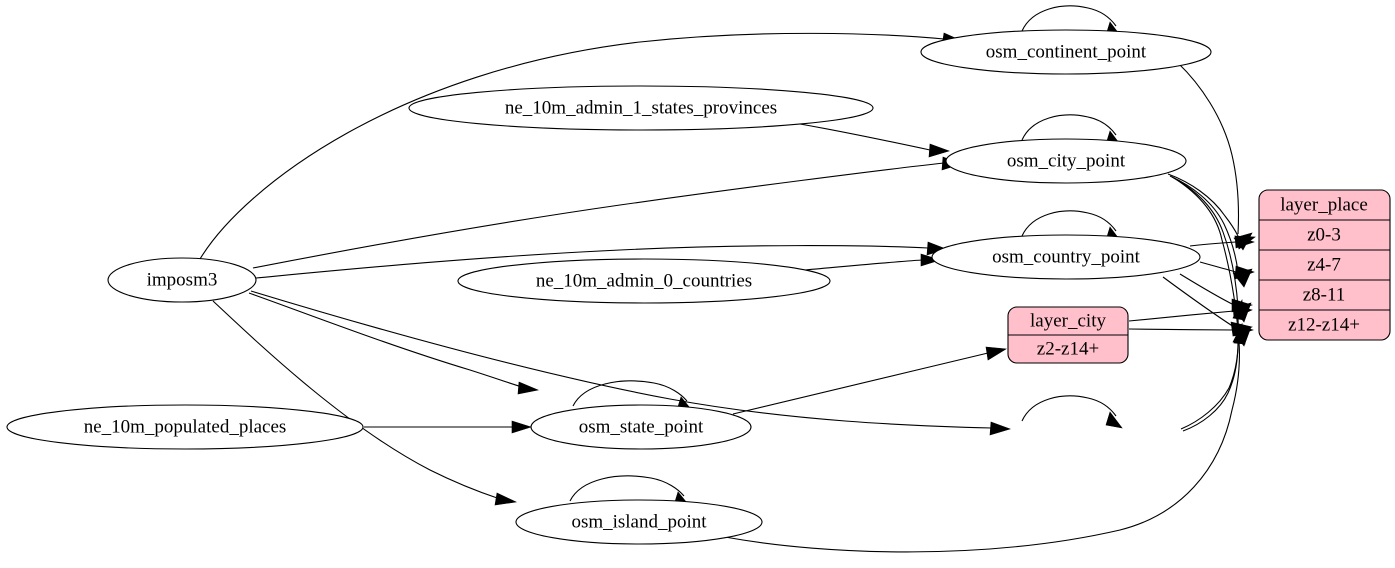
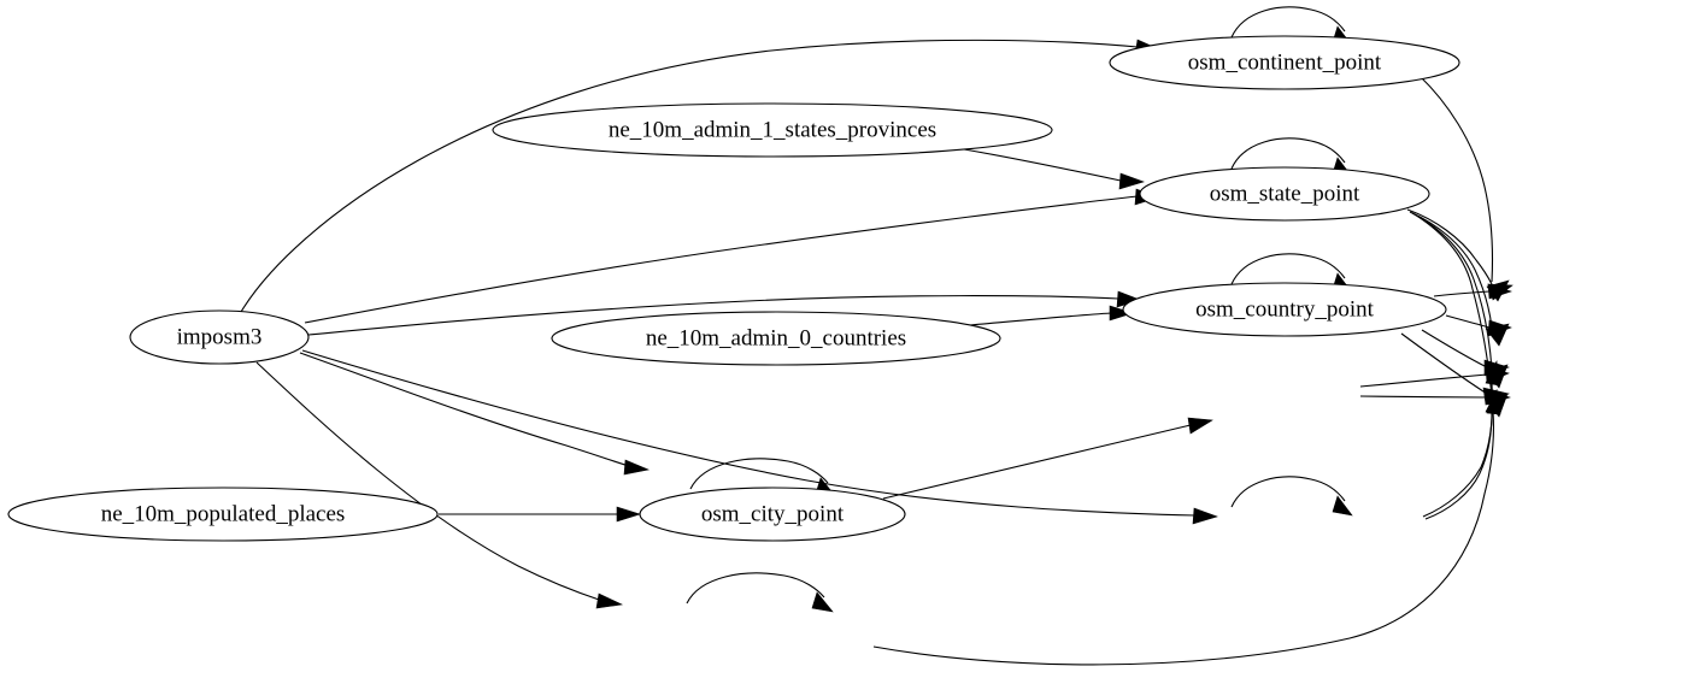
  imposm3
  ne_10m_admin_1_states_provinces
  ne_10m_admin_0_countries
  ne_10m_populated_places
  osm_continent_point
- osm_city_point
+ osm_state_point
  osm_country_point
- osm_state_point
+ osm_city_point
- osm_island_point
- layer_city
- z2-z14+
- layer_place
- z0-3
- z4-7
- z8-11
- z12-z14+
